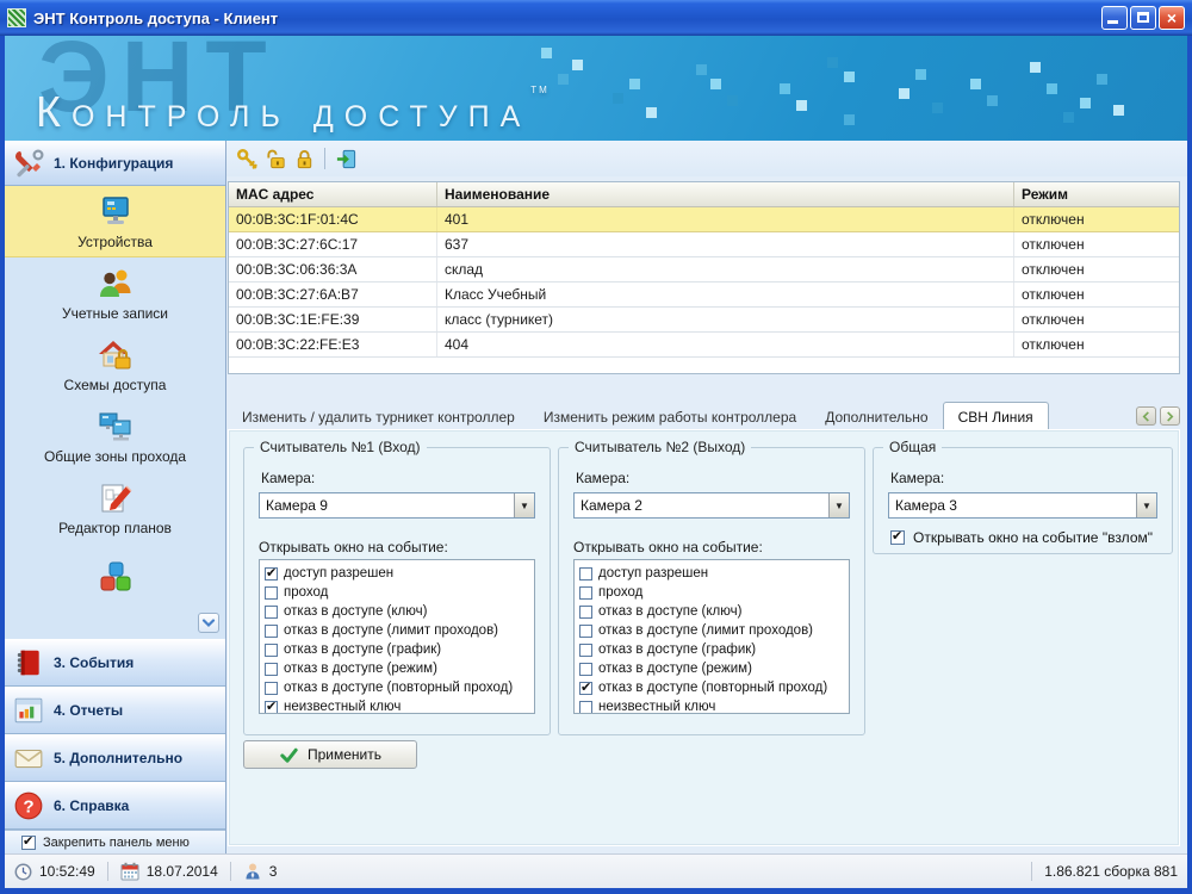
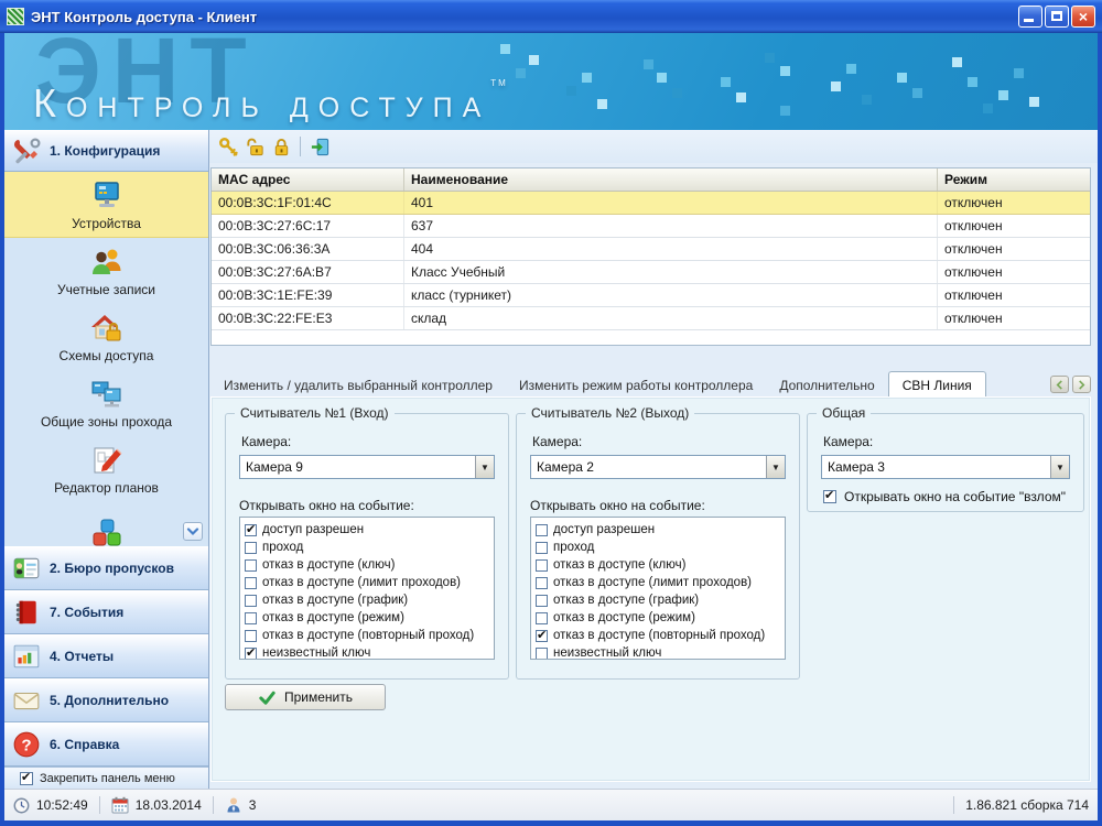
  ЭНТ Контроль доступа - Клиент
  ×
  ЭНТ
  Контроль доступатм
  1. Конфигурация
  Устройства
  Учетные записи
  Схемы доступа
  Общие зоны прохода
  Редактор планов
+ 2. Бюро пропусков
- 3. События
+ 7. События
  4. Отчеты
  5. Дополнительно
  ?
  6. Справка
  Закрепить панель меню
  MAC адрес
  Наименование
  Режим
  00:0B:3C:1F:01:4C
  401
  отключен
  00:0B:3C:27:6C:17
  637
  отключен
  00:0B:3C:06:36:3A
- склад
+ 404
  отключен
  00:0B:3C:27:6A:B7
  Класс Учебный
  отключен
  00:0B:3C:1E:FE:39
  класс (турникет)
  отключен
  00:0B:3C:22:FE:E3
- 404
+ склад
  отключен
- Изменить / удалить турникет контроллер
+ Изменить / удалить выбранный контроллер
  Изменить режим работы контроллера
  Дополнительно
  СВН Линия
  Считыватель №1 (Вход)
  Камера:
  Камера 9
  ▼
  Открывать окно на событие:
  доступ разрешен
  проход
  отказ в доступе (ключ)
  отказ в доступе (лимит проходов)
  отказ в доступе (график)
  отказ в доступе (режим)
  отказ в доступе (повторный проход)
  неизвестный ключ
  Считыватель №2 (Выход)
  Камера:
  Камера 2
  ▼
  Открывать окно на событие:
  доступ разрешен
  проход
  отказ в доступе (ключ)
  отказ в доступе (лимит проходов)
  отказ в доступе (график)
  отказ в доступе (режим)
  отказ в доступе (повторный проход)
  неизвестный ключ
  Общая
  Камера:
  Камера 3
  ▼
  Открывать окно на событие "взлом"
  Применить
  10:52:49
- 18.07.2014
+ 18.03.2014
  3
- 1.86.821 сборка 881
+ 1.86.821 сборка 714
